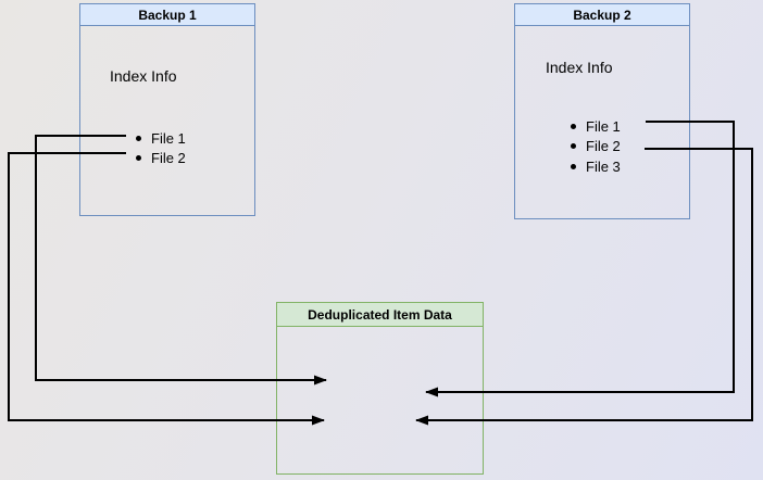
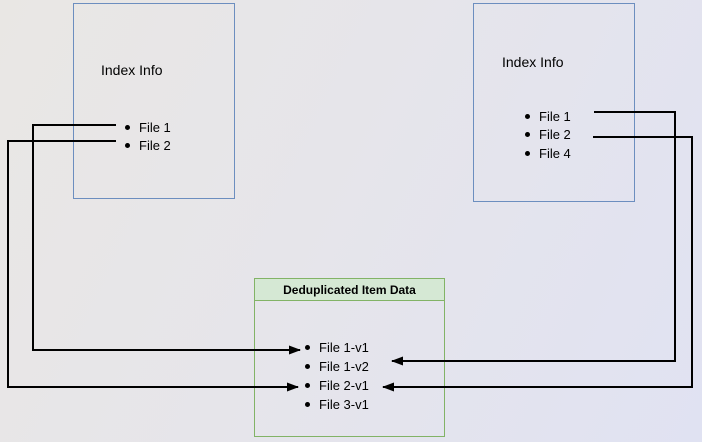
- Backup 1
  Index Info
  File 1
  File 2
- Backup 2
  Index Info
  File 1
  File 2
- File 3
+ File 4
  Deduplicated Item Data
+ File 1-v1
+ File 1-v2
+ File 2-v1
+ File 3-v1
